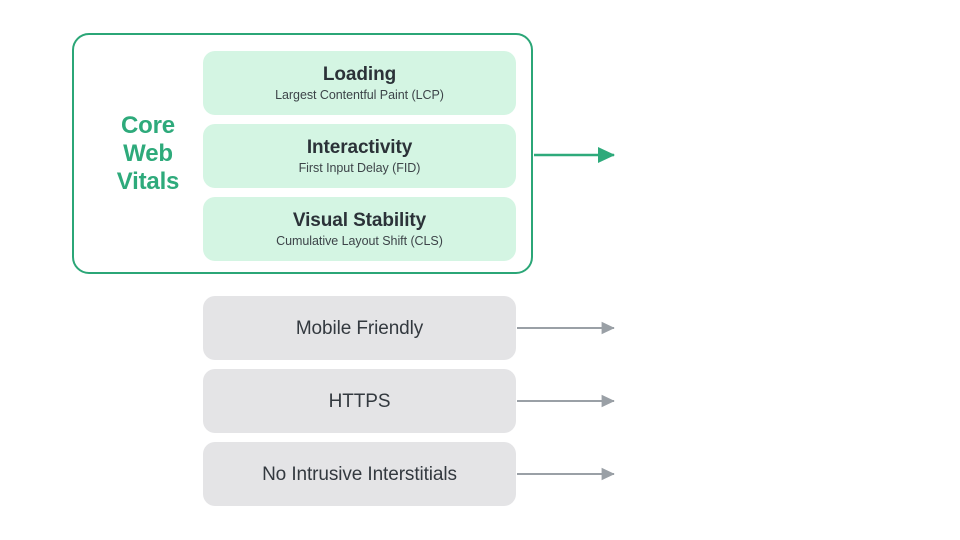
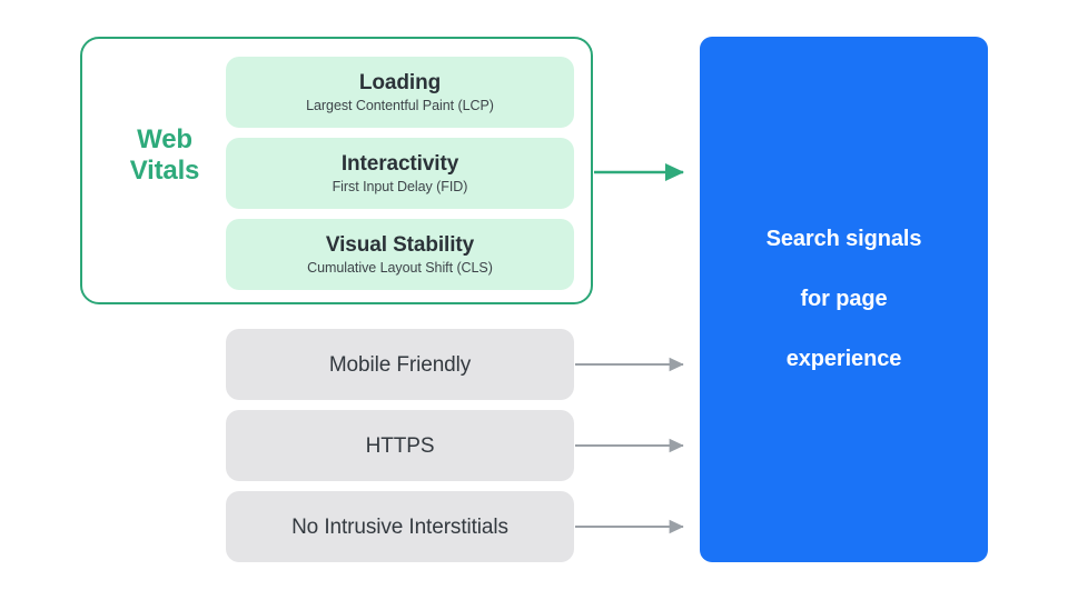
- Core
  Web
  Vitals
  Loading
  Largest Contentful Paint (LCP)
  Interactivity
  First Input Delay (FID)
  Visual Stability
  Cumulative Layout Shift (CLS)
  Mobile Friendly
  HTTPS
  No Intrusive Interstitials
+ Search signals
+ for page
+ experience
